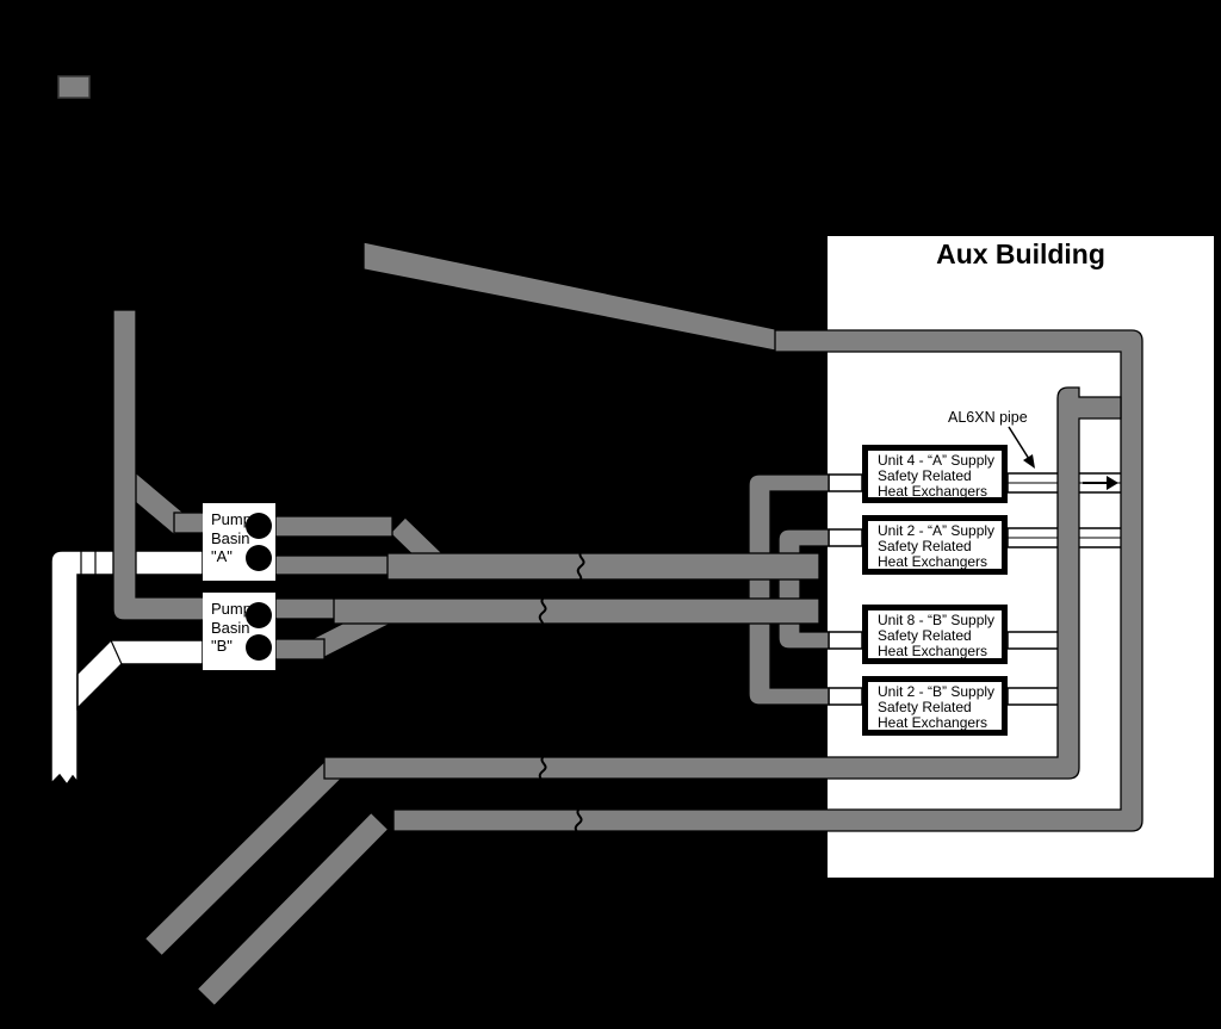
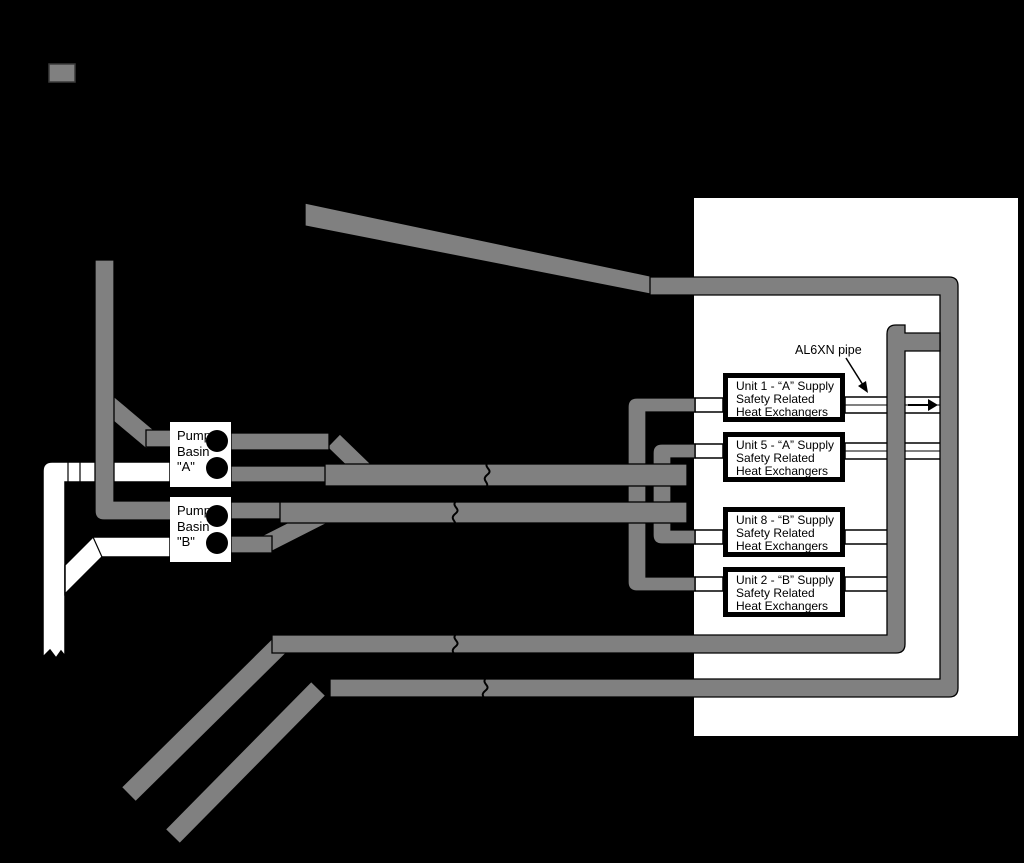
- Aux Building
  AL6XN pipe
- Unit 4 - “A” Supply
+ Unit 1 - “A” Supply
  Safety Related
  Heat Exchangers
- Unit 2 - “A” Supply
+ Unit 5 - “A” Supply
  Safety Related
  Heat Exchangers
  Unit 8 - “B” Supply
  Safety Related
  Heat Exchangers
  Unit 2 - “B” Supply
  Safety Related
  Heat Exchangers
  Pum
  Basin
  "A"
  Pum
  Basin
  "B"
